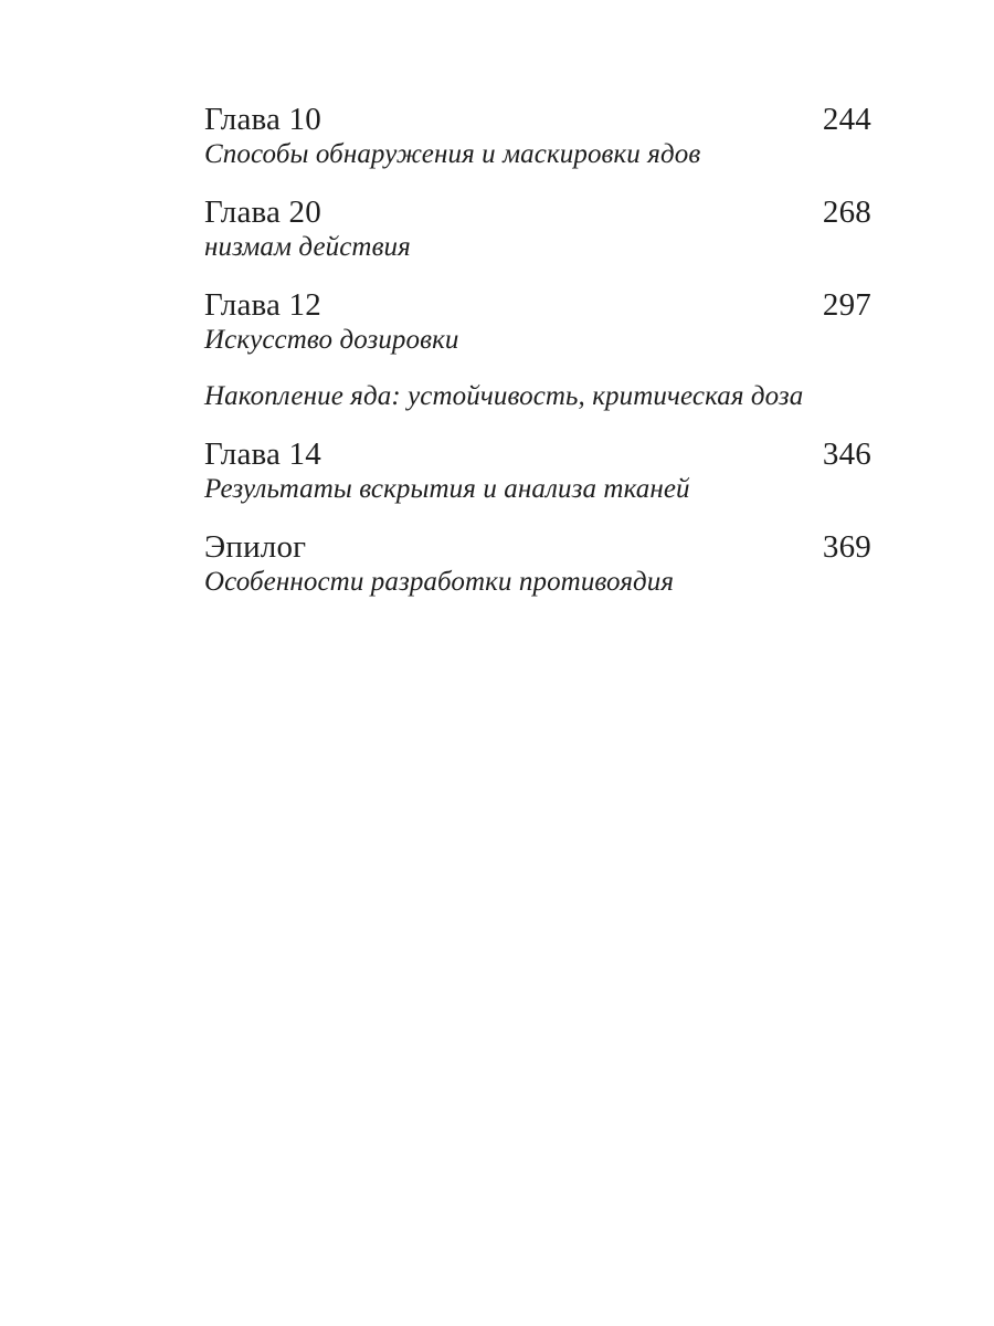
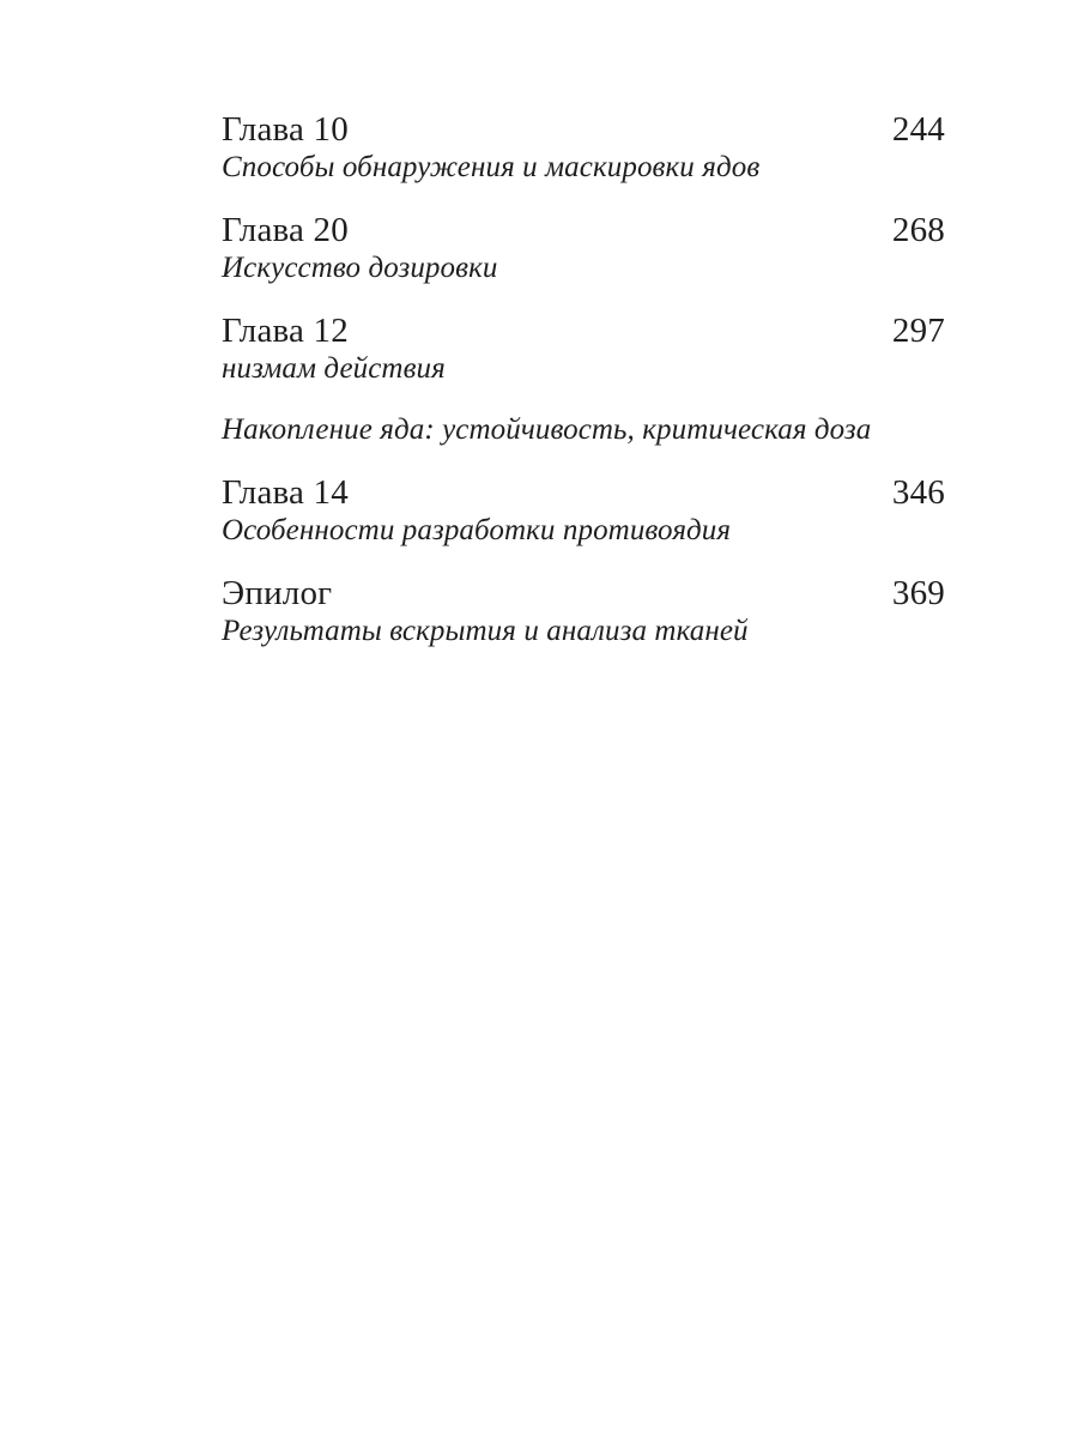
  Глава 10
  244
  Способы обнаружения и маскировки ядов
  Глава 20
  268
- низмам действия
+ Искусство дозировки
  Глава 12
  297
- Искусство дозировки
+ низмам действия
  Накопление яда: устойчивость, критическая доза
  Глава 14
  346
- Результаты вскрытия и анализа тканей
+ Особенности разработки противоядия
  Эпилог
  369
- Особенности разработки противоядия
+ Результаты вскрытия и анализа тканей
